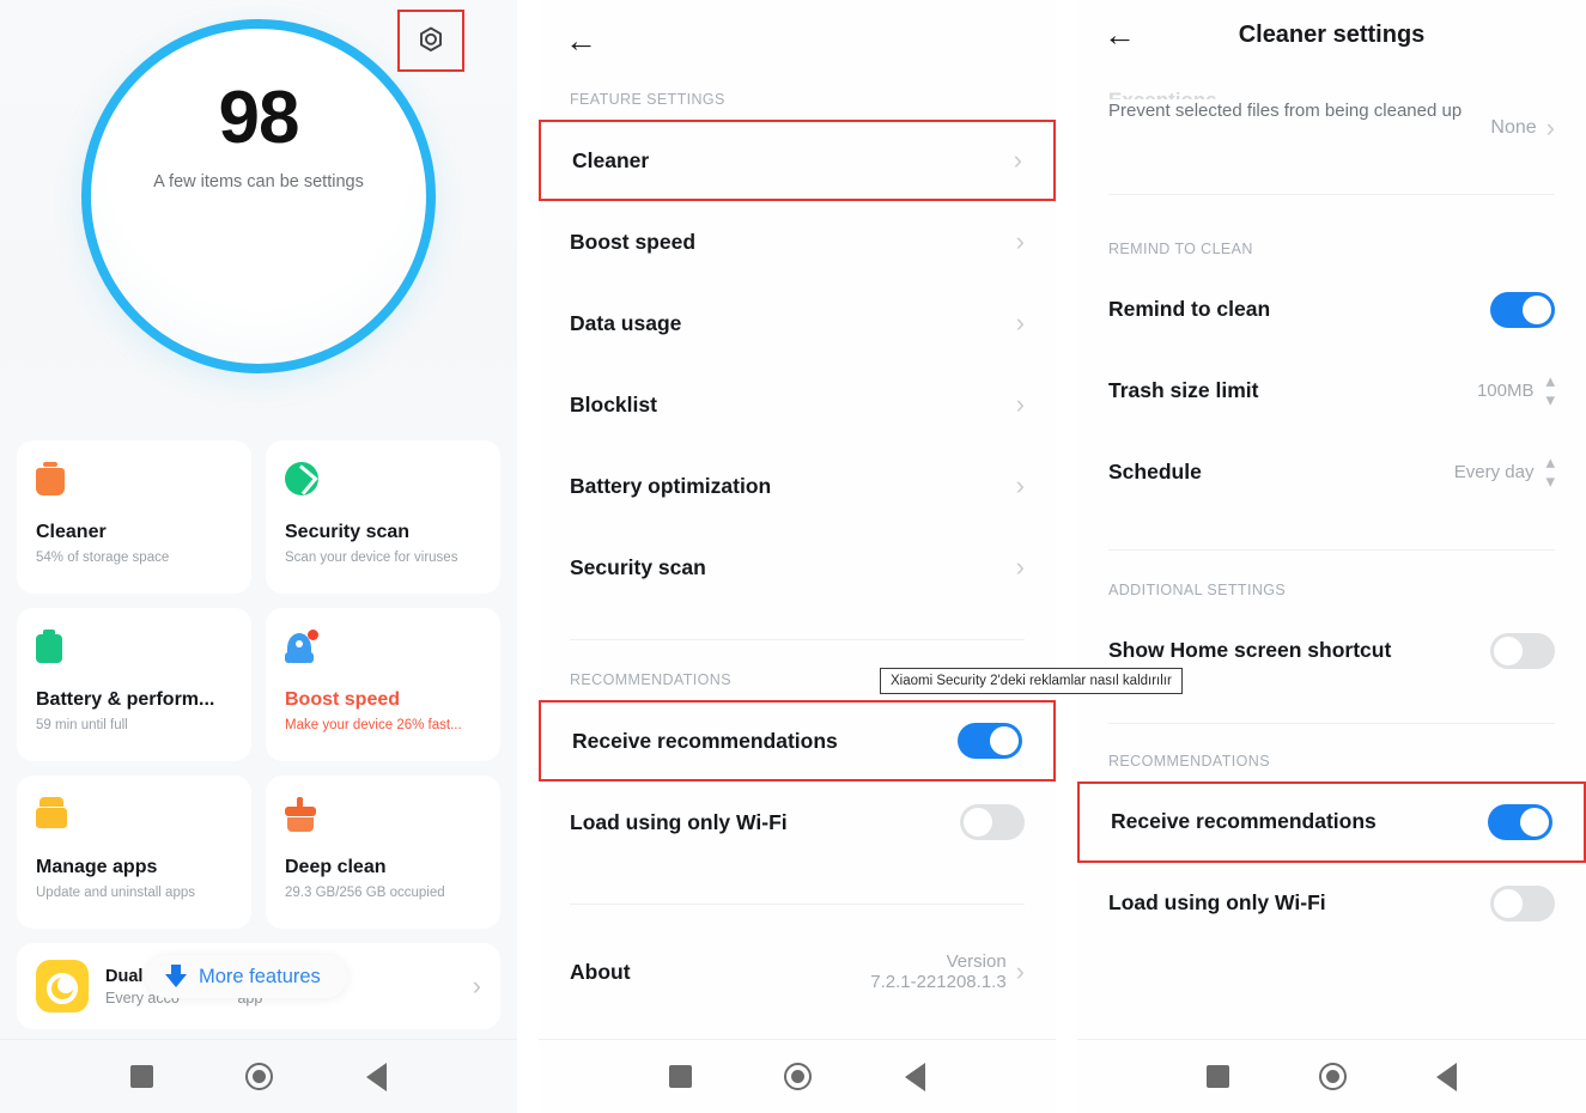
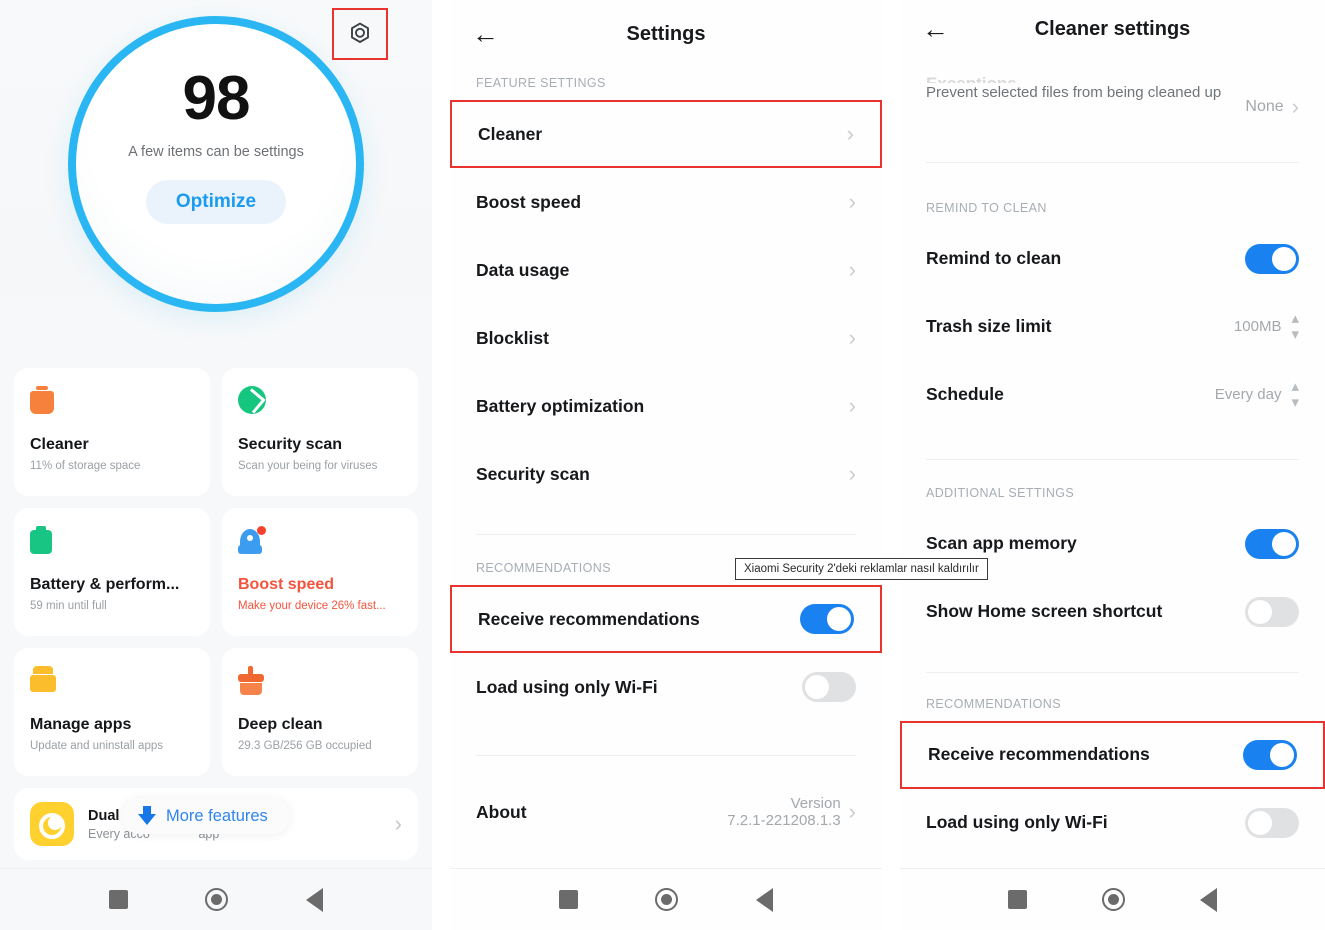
  98
  A few items can be settings
+ Optimize
  Cleaner
- 54% of storage space
+ 11% of storage space
  Security scan
- Scan your device for viruses
+ Scan your being for viruses
  Battery & perform...
  59 min until full
  Boost speed
  Make your device 26% fast...
  Manage apps
  Update and uninstall apps
  Deep clean
  29.3 GB/256 GB occupied
  ›
  More features
  ←
+ Settings
  FEATURE SETTINGS
  Cleaner
  ›
  Boost speed
  ›
  Data usage
  ›
  Blocklist
  ›
  Battery optimization
  ›
  Security scan
  ›
  RECOMMENDATIONS
  Receive recommendations
  Load using only Wi-Fi
  About
  Version
  7.2.1-221208.1.3
  ›
  ←
  Cleaner settings
  Prevent selected files from being cleaned up
  None
  ›
  REMIND TO CLEAN
  Remind to clean
  Trash size limit
  100MB
  ▴
  ▾
  Schedule
  Every day
  ▴
  ▾
  ADDITIONAL SETTINGS
+ Scan app memory
  Show Home screen shortcut
  RECOMMENDATIONS
  Receive recommendations
  Load using only Wi-Fi
  Xiaomi Security 2'deki reklamlar nasıl kaldırılır
